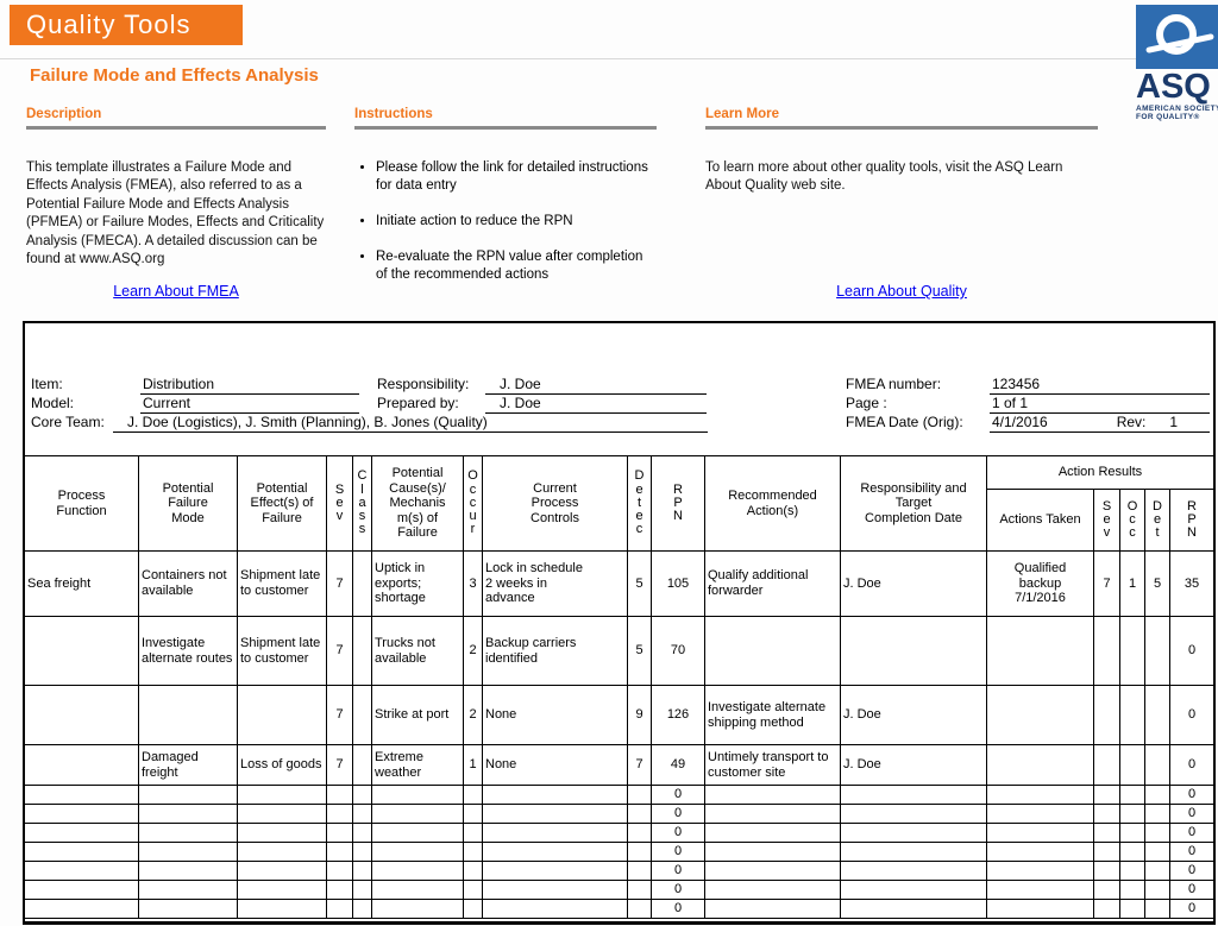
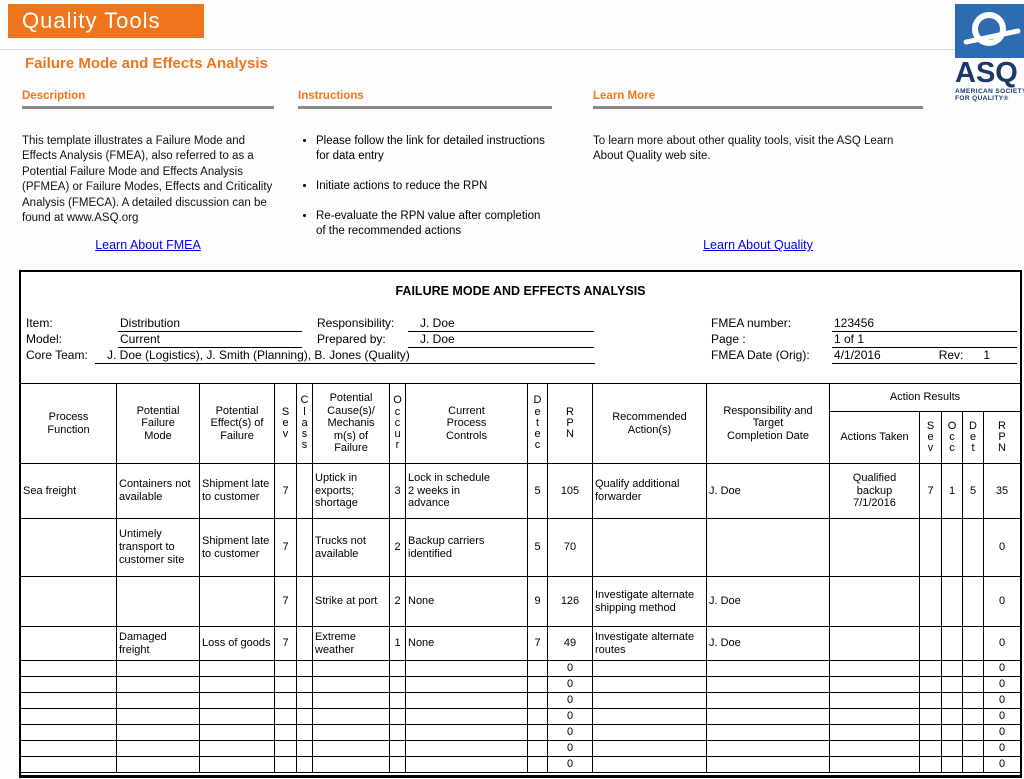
  Quality Tools
  Failure Mode and Effects Analysis
  ASQ
  Description
  This template illustrates a Failure Mode and Effects Analysis (FMEA), also referred to as a Potential Failure Mode and Effects Analysis (PFMEA) or Failure Modes, Effects and Criticality Analysis (FMECA). A detailed discussion can be found at www.ASQ.org
  Learn About FMEA
  Instructions
  Please follow the link for detailed instructions for data entry
- Initiate action to reduce the RPN
+ Initiate actions to reduce the RPN
  Re-evaluate the RPN value after completion of the recommended actions
  Learn More
  To learn more about other quality tools, visit the ASQ Learn About Quality web site.
  Learn About Quality
+ FAILURE MODE AND EFFECTS ANALYSIS
  Item:
  Distribution
  Responsibility:
  J. Doe
  FMEA number:
  123456
  Model:
  Current
  Prepared by:
  J. Doe
  Page :
  1 of 1
  Core Team:
  J. Doe (Logistics), J. Smith (Planning), B. Jones (Quality)
  FMEA Date (Orig):
  4/1/2016
  Rev:
  1
  Process Function	Potential Failure Mode	Potential Effect(s) of Failure	S e v	C l a s s	Potential Cause(s)/ Mechanis m(s) of Failure	O c c u r	Current Process Controls	D e t e c	R P N	Recommended Action(s)	Responsibility and Target Completion Date	Action Results
  Actions Taken	S e v	O c c	D e t	R P N
  Sea freight	Containers not available	Shipment late to customer	7		Uptick in exports; shortage	3	Lock in schedule 2 weeks in advance	5	105	Qualify additional forwarder	J. Doe	Qualified backup 7/1/2016	7	1	5	35
- 	Investigate alternate routes	Shipment late to customer	7		Trucks not available	2	Backup carriers identified	5	70							0
+ 	Untimely transport to customer site	Shipment late to customer	7		Trucks not available	2	Backup carriers identified	5	70							0
  			7		Strike at port	2	None	9	126	Investigate alternate shipping method	J. Doe					0
- 	Damaged freight	Loss of goods	7		Extreme weather	1	None	7	49	Untimely transport to customer site	J. Doe					0
+ 	Damaged freight	Loss of goods	7		Extreme weather	1	None	7	49	Investigate alternate routes	J. Doe					0
  									0							0
  									0							0
  									0							0
  									0							0
  									0							0
  									0							0
  									0							0
